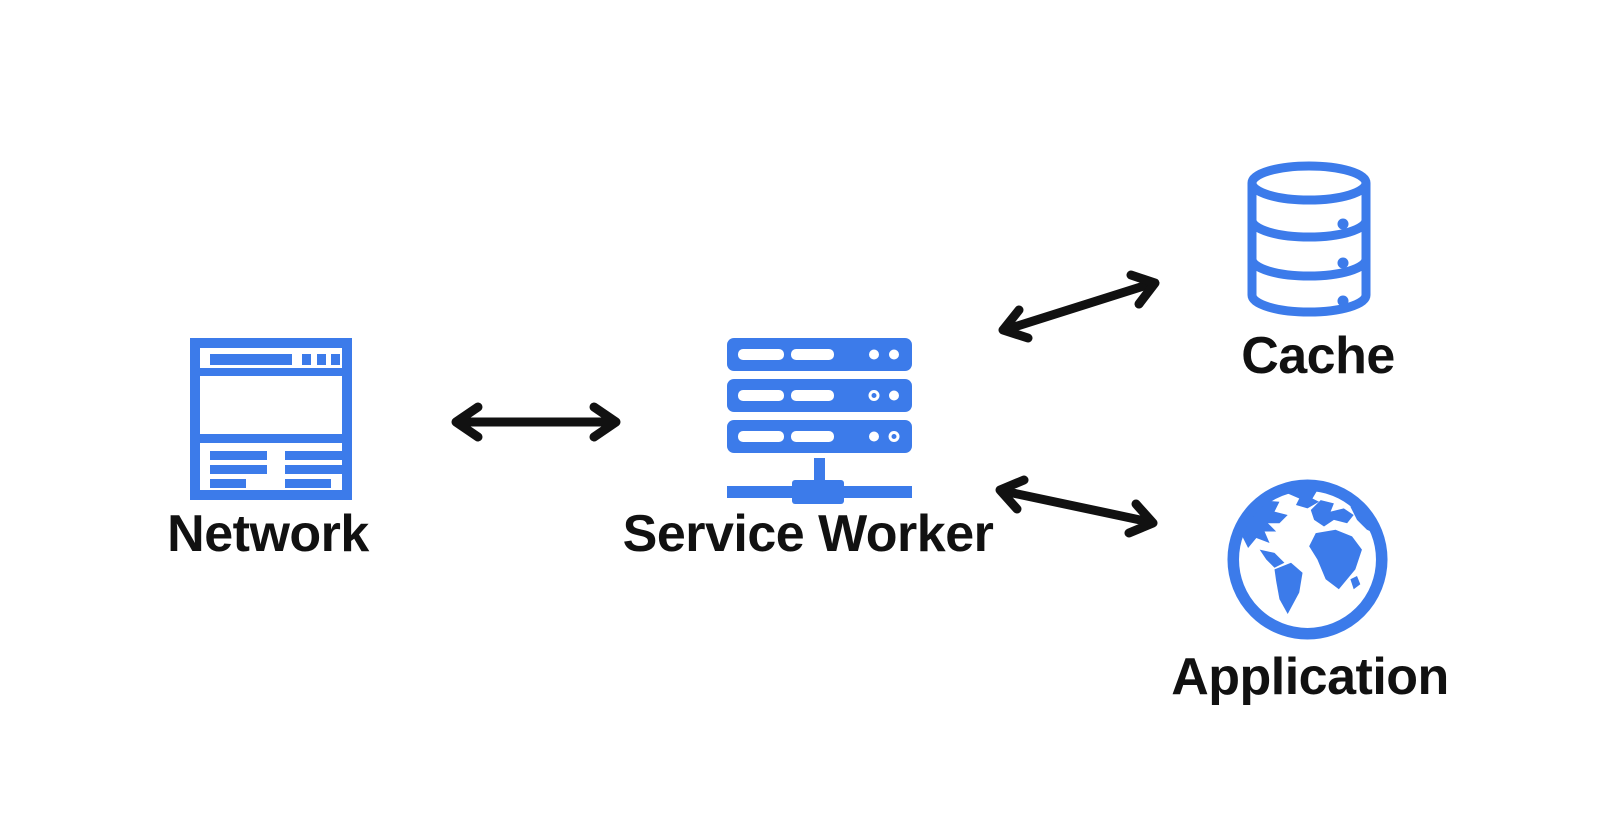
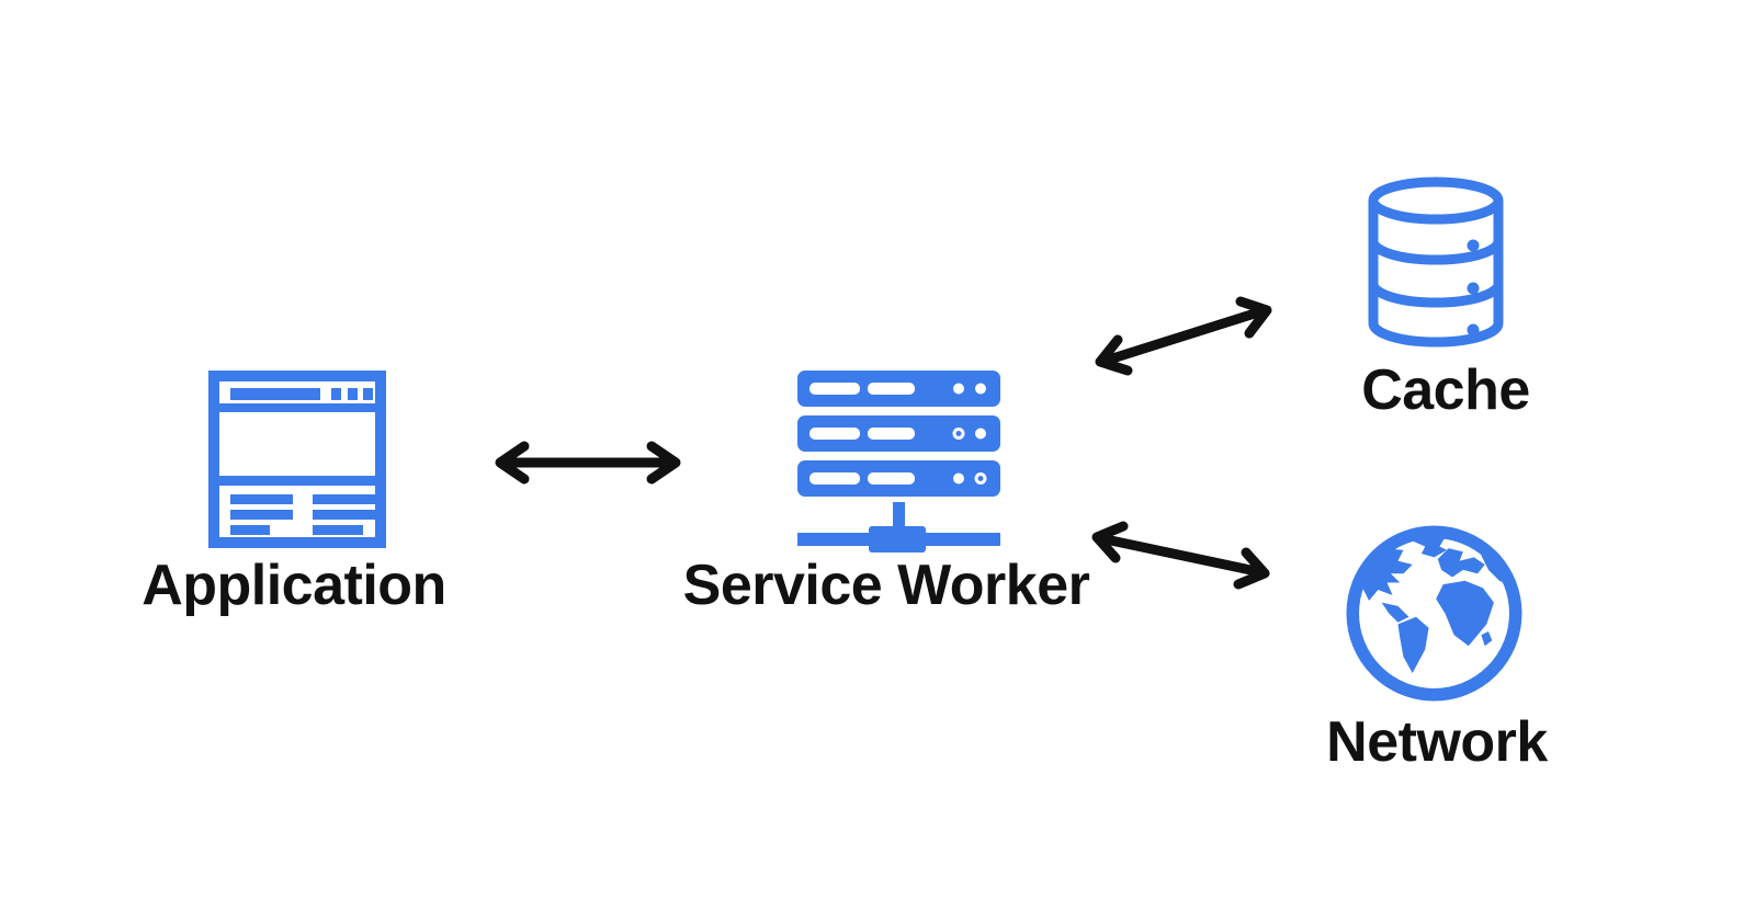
- Network
+ Application
  Service Worker
  Cache
- Application
+ Network
